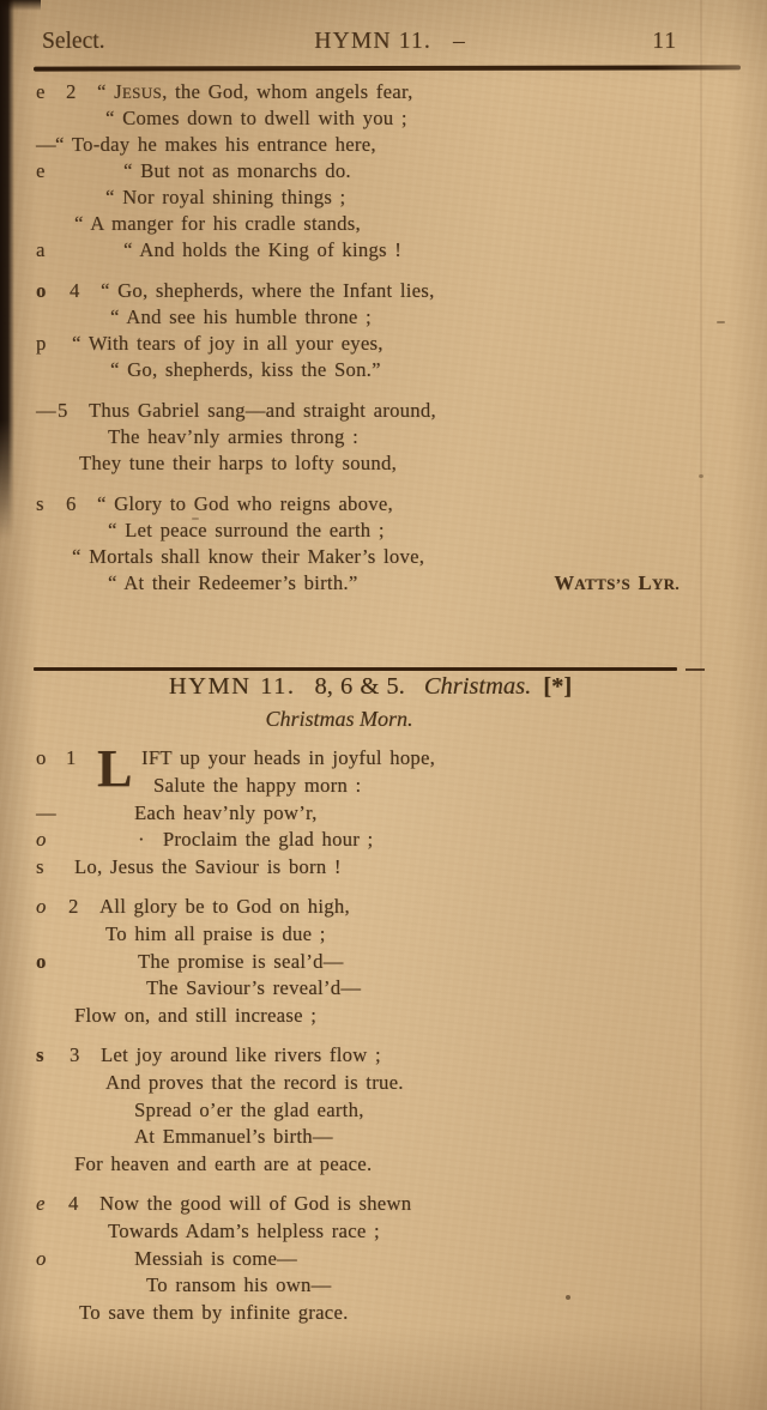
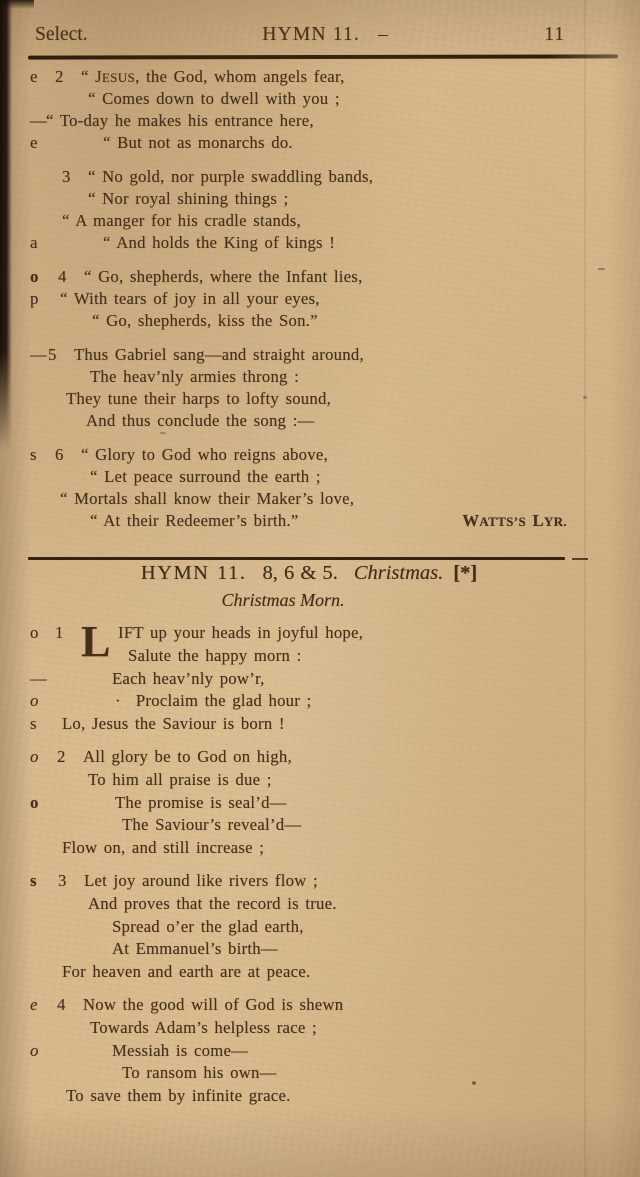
  Select.
  HYMN 11. –
  11
  e
  2 “ JESUS, the God, whom angels fear,
  “ Comes down to dwell with you ;
  —
  “ To-day he makes his entrance here,
  e
  “ But not as monarchs do.
+ 3 “ No gold, nor purple swaddling bands,
  “ Nor royal shining things ;
  “ A manger for his cradle stands,
  a
  “ And holds the King of kings !
  o
  4 “ Go, shepherds, where the Infant lies,
- “ And see his humble throne ;
  p
  “ With tears of joy in all your eyes,
  “ Go, shepherds, kiss the Son.”
  —
  5 Thus Gabriel sang—and straight around,
  The heav’nly armies throng :
  They tune their harps to lofty sound,
+ And thus conclude the song :—
  s
  6 “ Glory to God who reigns above,
  “ Let peace surround the earth ;
  “ Mortals shall know their Maker’s love,
  “ At their Redeemer’s birth.”
  WATTS’S LYR.
  HYMN 11. 8, 6 & 5. Christmas. [*]
  Christmas Morn.
  o
  1 L IFT up your heads in joyful hope,
  Salute the happy morn :
  —
  Each heav’nly pow’r,
  o
  · Proclaim the glad hour ;
  s
  Lo, Jesus the Saviour is born !
  o
  2 All glory be to God on high,
  To him all praise is due ;
  o
  The promise is seal’d—
  The Saviour’s reveal’d—
  Flow on, and still increase ;
  s
  3 Let joy around like rivers flow ;
  And proves that the record is true.
  Spread o’er the glad earth,
  At Emmanuel’s birth—
  For heaven and earth are at peace.
  e
  4 Now the good will of God is shewn
  Towards Adam’s helpless race ;
  o
  Messiah is come—
  To ransom his own—
  To save them by infinite grace.
